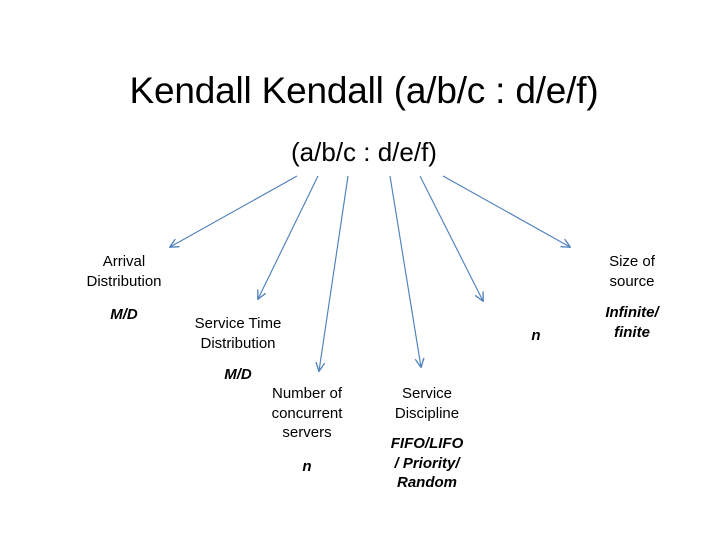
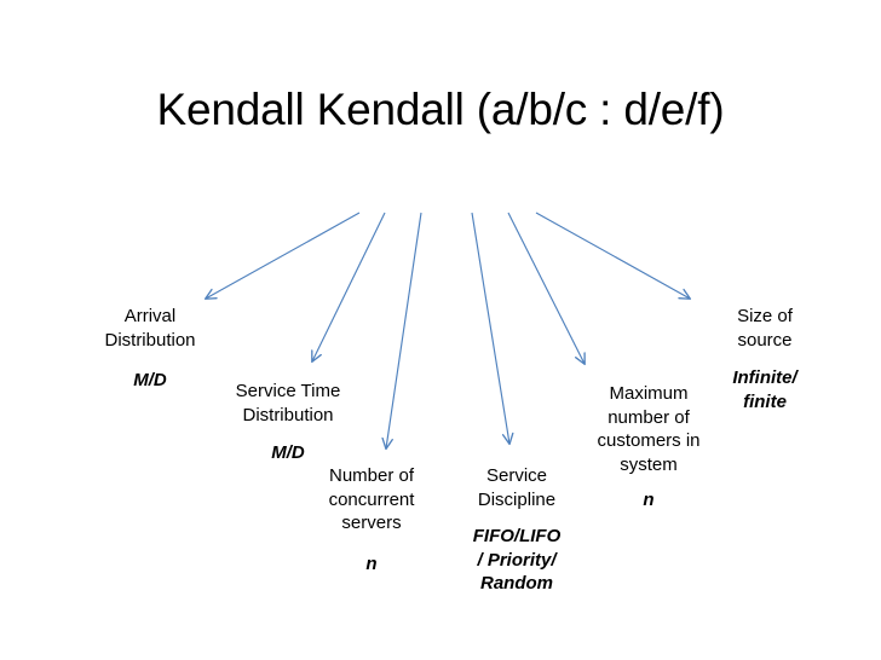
  Kendall Kendall (a/b/c : d/e/f)
- (a/b/c : d/e/f)
  Arrival
  Distribution
  M/D
  Service Time
  Distribution
  M/D
  Number of
  concurrent
  servers
  n
  Service
  Discipline
  FIFO/LIFO
  / Priority/
  Random
+ Maximum
+ number of
+ customers in
+ system
  n
  Size of
  source
  Infinite/
  finite
